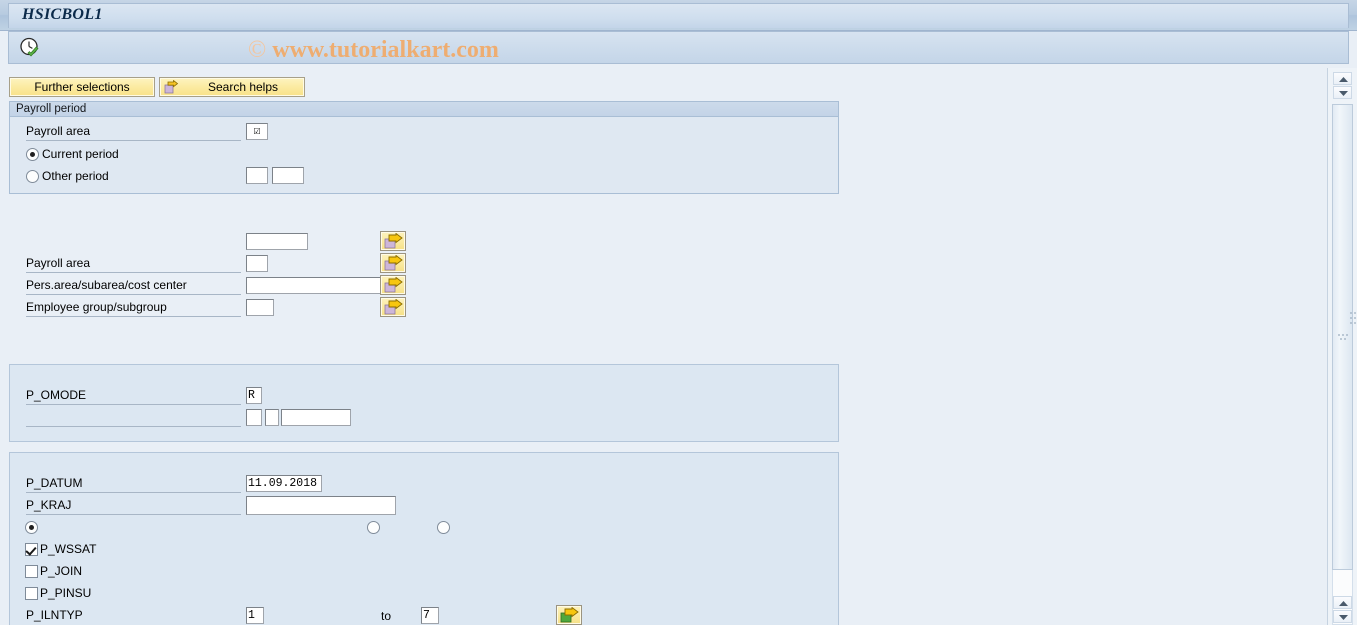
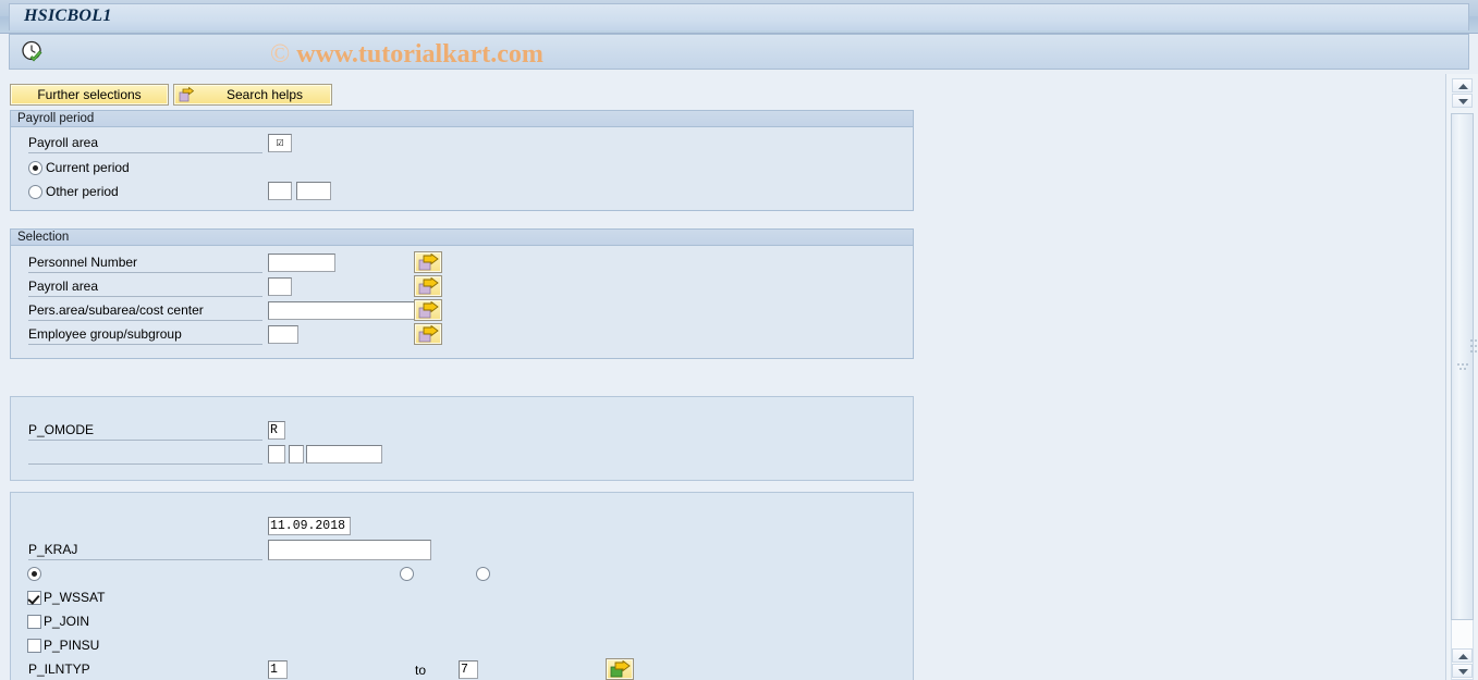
  HSICBOL1
  © www.tutorialkart.com
  Further selections Search helps
  Payroll period
  Payroll area
  ☑
  Current period
  Other period
+ Selection
+ Personnel Number
  Payroll area
  Pers.area/subarea/cost center
  Employee group/subgroup
  P_OMODE
  R
- P_DATUM
  11.09.2018
  P_KRAJ
  P_WSSAT
  P_JOIN
  P_PINSU
  P_ILNTYP
  1
  to
  7
